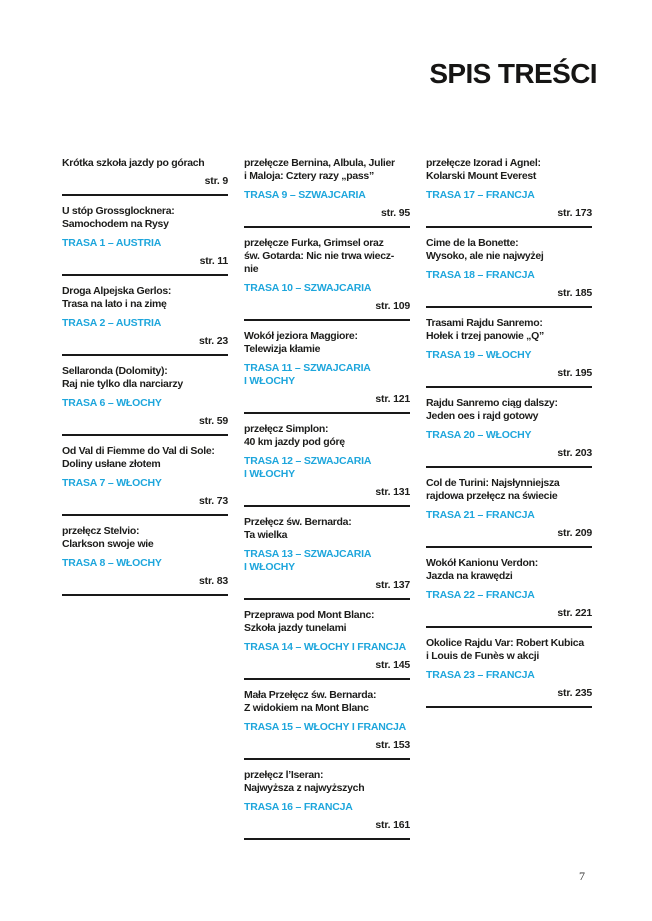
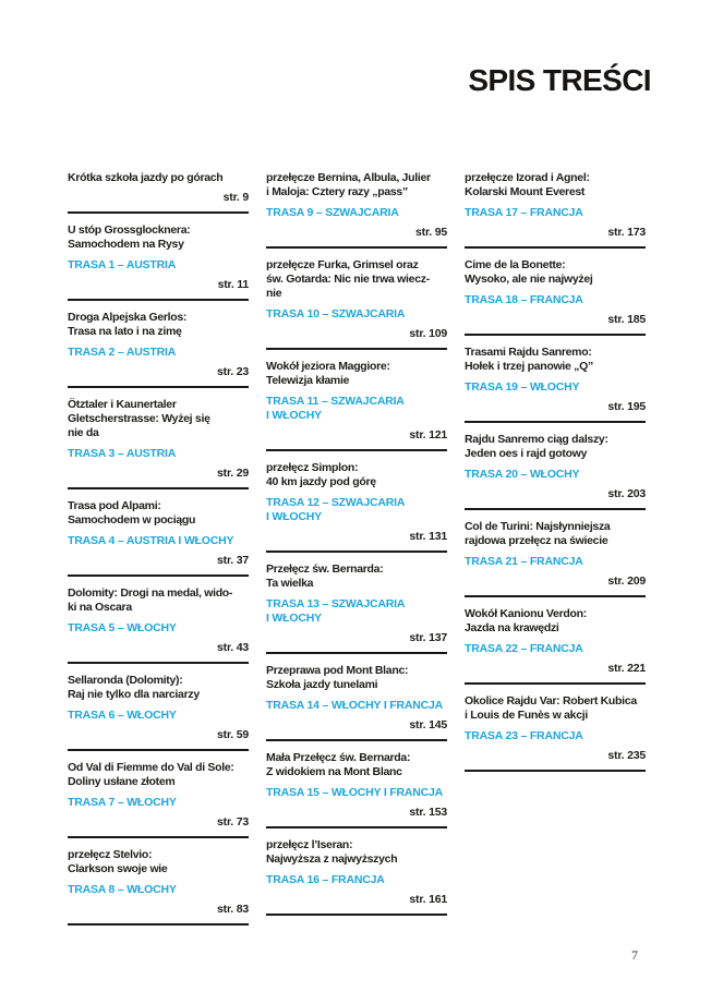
  SPIS TREŚCI
  Krótka szkoła jazdy po górach
  str. 9
  U stóp Grossglocknera:
  Samochodem na Rysy
  TRASA 1 – AUSTRIA
  str. 11
  Droga Alpejska Gerlos:
  Trasa na lato i na zimę
  TRASA 2 – AUSTRIA
  str. 23
+ Ötztaler i Kaunertaler
+ Gletscherstrasse: Wyżej się
+ nie da
+ TRASA 3 – AUSTRIA
+ str. 29
+ Trasa pod Alpami:
+ Samochodem w pociągu
+ TRASA 4 – AUSTRIA I WŁOCHY
+ str. 37
+ Dolomity: Drogi na medal, wido-
+ ki na Oscara
+ TRASA 5 – WŁOCHY
+ str. 43
  Sellaronda (Dolomity):
  Raj nie tylko dla narciarzy
  TRASA 6 – WŁOCHY
  str. 59
  Od Val di Fiemme do Val di Sole:
  Doliny usłane złotem
  TRASA 7 – WŁOCHY
  str. 73
  przełęcz Stelvio:
  Clarkson swoje wie
  TRASA 8 – WŁOCHY
  str. 83
  przełęcze Bernina, Albula, Julier
  i Maloja: Cztery razy „pass”
  TRASA 9 – SZWAJCARIA
  str. 95
  przełęcze Furka, Grimsel oraz
  św. Gotarda: Nic nie trwa wiecz-
  nie
  TRASA 10 – SZWAJCARIA
  str. 109
  Wokół jeziora Maggiore:
  Telewizja kłamie
  TRASA 11 – SZWAJCARIA
  I WŁOCHY
  str. 121
  przełęcz Simplon:
  40 km jazdy pod górę
  TRASA 12 – SZWAJCARIA
  I WŁOCHY
  str. 131
  Przełęcz św. Bernarda:
  Ta wielka
  TRASA 13 – SZWAJCARIA
  I WŁOCHY
  str. 137
  Przeprawa pod Mont Blanc:
  Szkoła jazdy tunelami
  TRASA 14 – WŁOCHY I FRANCJA
  str. 145
  Mała Przełęcz św. Bernarda:
  Z widokiem na Mont Blanc
  TRASA 15 – WŁOCHY I FRANCJA
  str. 153
  przełęcz l’Iseran:
  Najwyższa z najwyższych
  TRASA 16 – FRANCJA
  str. 161
  przełęcze Izorad i Agnel:
  Kolarski Mount Everest
  TRASA 17 – FRANCJA
  str. 173
  Cime de la Bonette:
  Wysoko, ale nie najwyżej
  TRASA 18 – FRANCJA
  str. 185
  Trasami Rajdu Sanremo:
  Hołek i trzej panowie „Q”
  TRASA 19 – WŁOCHY
  str. 195
  Rajdu Sanremo ciąg dalszy:
  Jeden oes i rajd gotowy
  TRASA 20 – WŁOCHY
  str. 203
  Col de Turini: Najsłynniejsza
  rajdowa przełęcz na świecie
  TRASA 21 – FRANCJA
  str. 209
  Wokół Kanionu Verdon:
  Jazda na krawędzi
  TRASA 22 – FRANCJA
  str. 221
  Okolice Rajdu Var: Robert Kubica
  i Louis de Funès w akcji
  TRASA 23 – FRANCJA
  str. 235
  7
